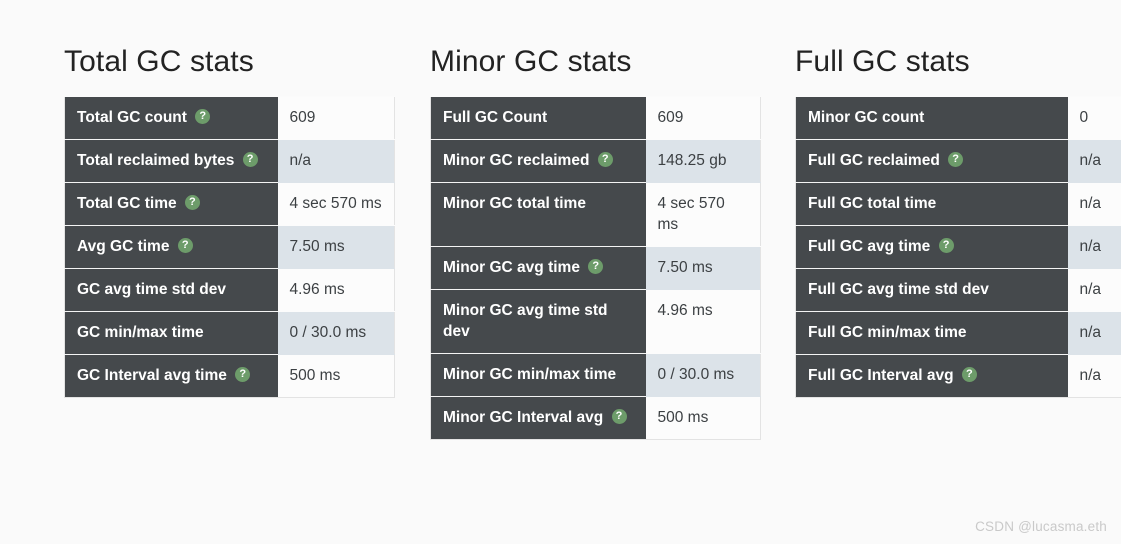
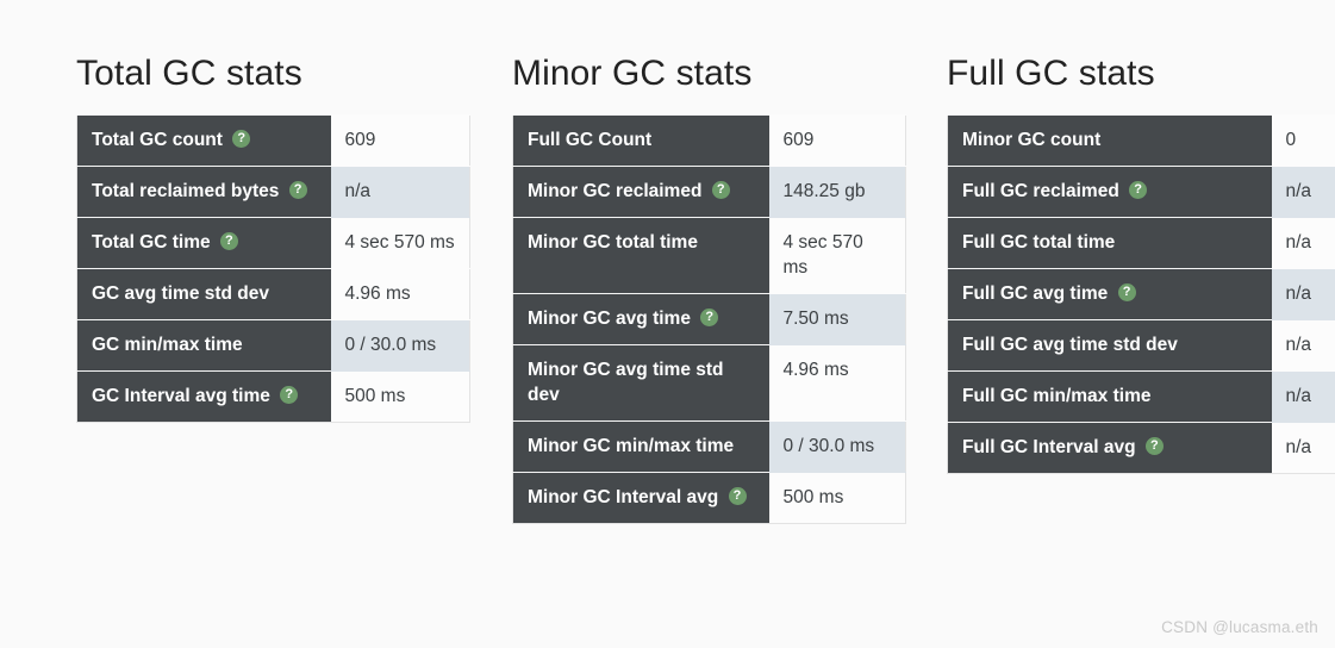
  Total GC stats
  Total GC count	609
  Total reclaimed bytes	n/a
  Total GC time	4 sec 570 ms
- Avg GC time	7.50 ms
  GC avg time std dev	4.96 ms
  GC min/max time	0 / 30.0 ms
  GC Interval avg time	500 ms
  Minor GC stats
  Full GC Count	609
  Minor GC reclaimed	148.25 gb
  Minor GC total time	4 sec 570 ms
  Minor GC avg time	7.50 ms
  Minor GC avg time std dev	4.96 ms
  Minor GC min/max time	0 / 30.0 ms
  Minor GC Interval avg	500 ms
  Full GC stats
  Minor GC count	0
  Full GC reclaimed	n/a
  Full GC total time	n/a
  Full GC avg time	n/a
  Full GC avg time std dev	n/a
  Full GC min/max time	n/a
  Full GC Interval avg	n/a
  CSDN @lucasma.eth
